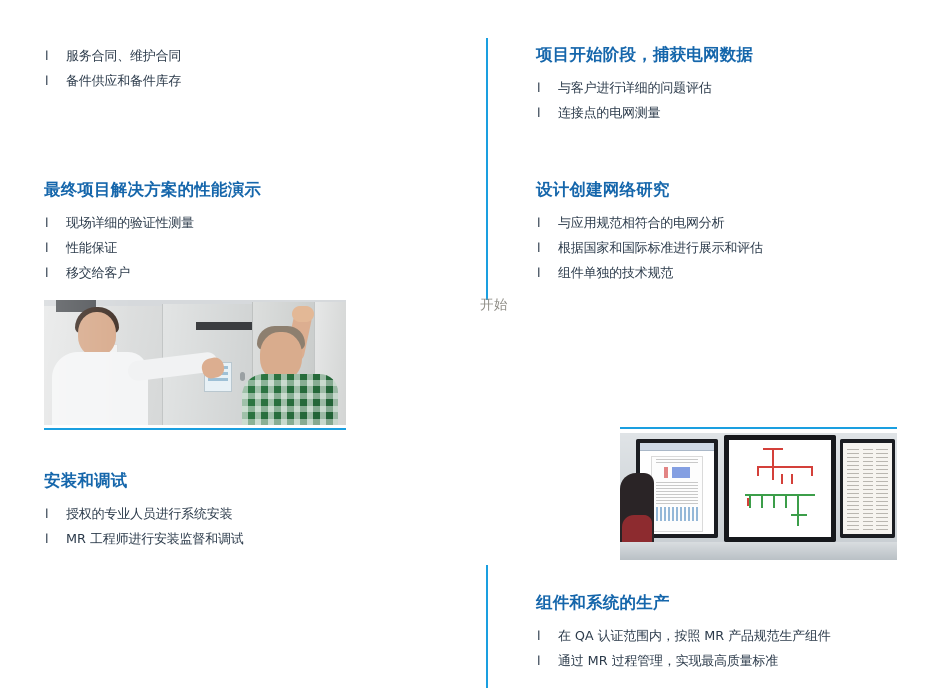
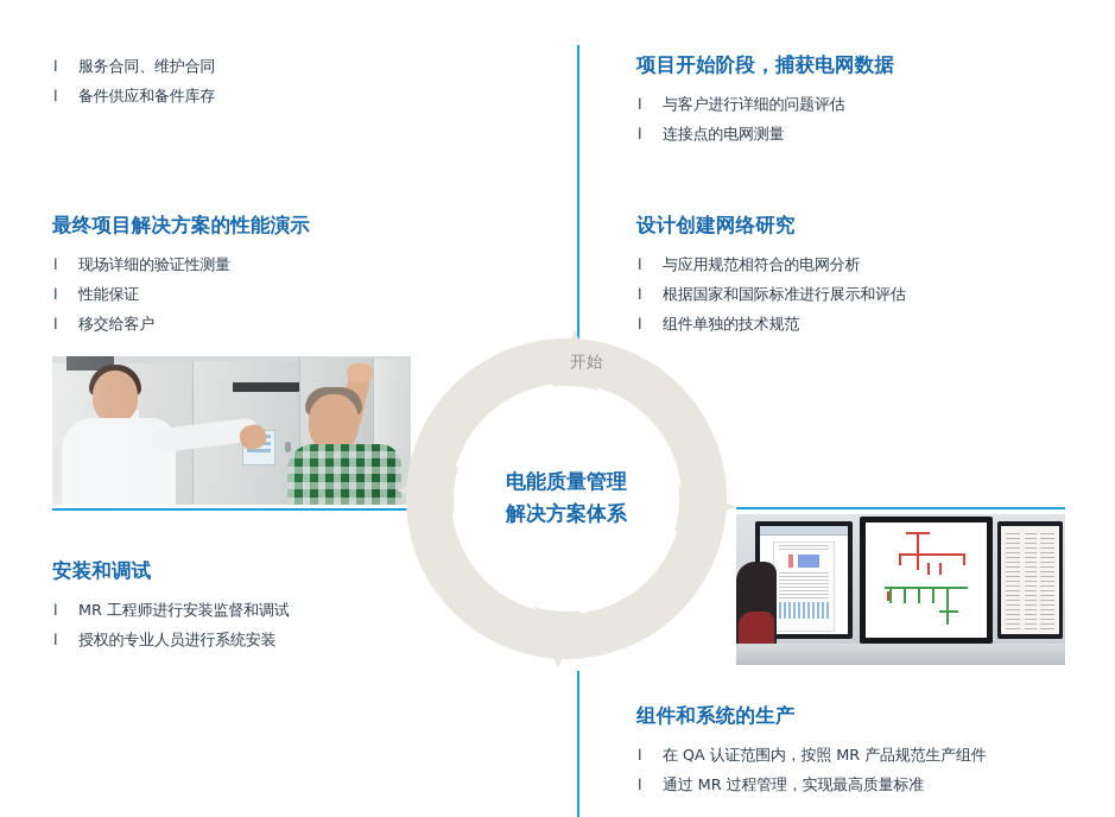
  l
  服务合同、维护合同
  l
  备件供应和备件库存
  项目开始阶段，捕获电网数据
  l
  与客户进行详细的问题评估
  l
  连接点的电网测量
  最终项目解决方案的性能演示
  l
  现场详细的验证性测量
  l
  性能保证
  l
  移交给客户
  设计创建网络研究
  l
  与应用规范相符合的电网分析
  l
  根据国家和国际标准进行展示和评估
  l
  组件单独的技术规范
+ 电能质量管理
+ 解决方案体系
  开始
  安装和调试
  l
- 授权的专业人员进行系统安装
+ MR 工程师进行安装监督和调试
  l
- MR 工程师进行安装监督和调试
+ 授权的专业人员进行系统安装
  组件和系统的生产
  l
  在 QA 认证范围内，按照 MR 产品规范生产组件
  l
  通过 MR 过程管理，实现最高质量标准
